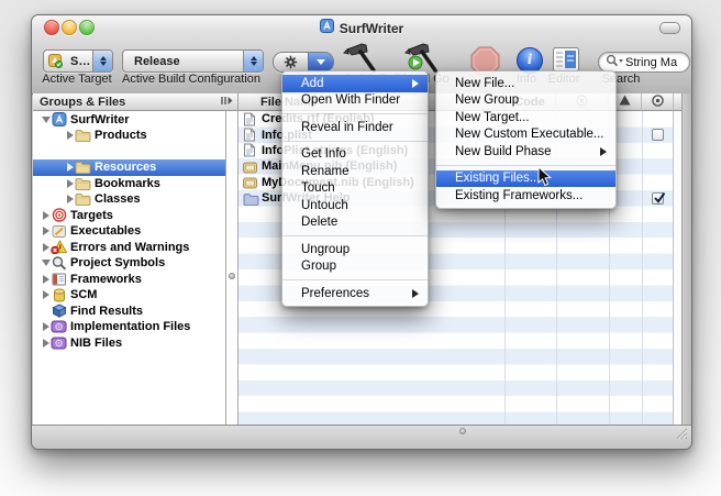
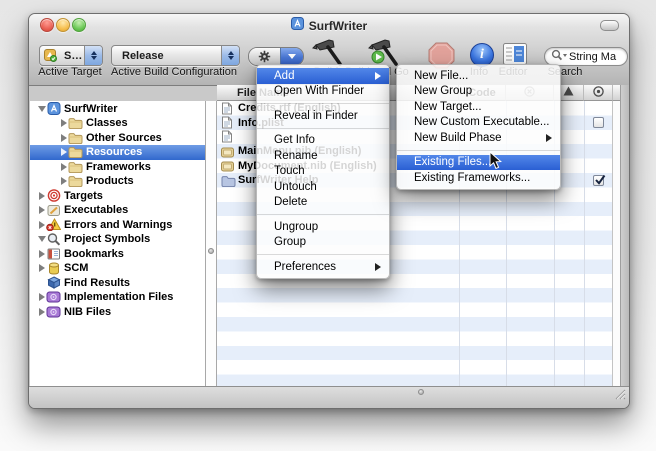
  SurfWriter
  S…
  Release
  i
  String Ma
  Active Target
  Active Build Configuration
  Info
  Editor
  Search
- Groups & Files
  File Name
  Code
  SurfWriter
- Products
+ Classes
+ Other Sources
  Resources
- Bookmarks
+ Frameworks
- Classes
+ Products
  Targets
  Executables
  Errors and Warnings
  Project Symbols
- Frameworks
+ Bookmarks
  SCM
  Find Results
  Implementation Files
  NIB Files
  Credits.rtf (English)
  Info.plist
- InfoPlist.strings (English)
  MainMenu.nib (English)
  MyDocument.nib (English)
  SurfWriter Help
  Add
  Open With Finder
  Reveal in Finder
  Get Info
  Rename
  Touch
  Untouch
  Delete
  Ungroup
  Group
  Preferences
  New File...
  New Group
  New Target...
  New Custom Executable...
  New Build Phase
  Existing Files..
  Existing Frameworks...
